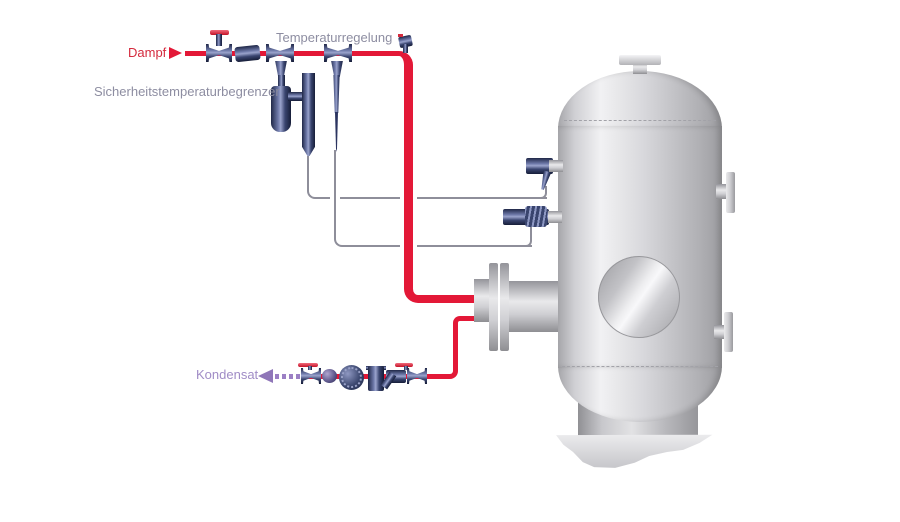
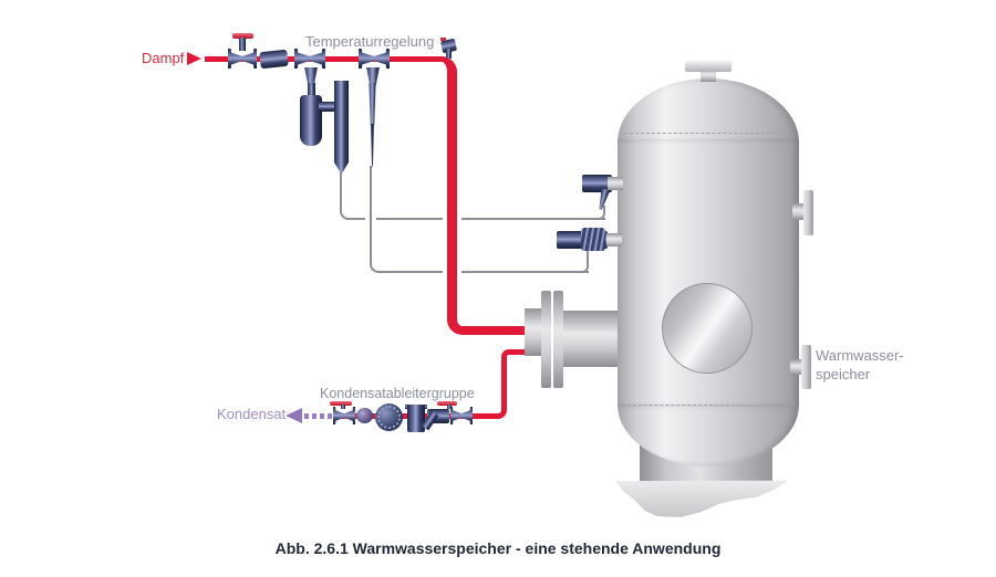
  Dampf
  Temperaturregelung
- Sicherheitstemperaturbegrenzer
  Kondensat
+ Kondensatableitergruppe
+ Warmwasser-
+ speicher
+ Abb. 2.6.1 Warmwasserspeicher - eine stehende Anwendung
